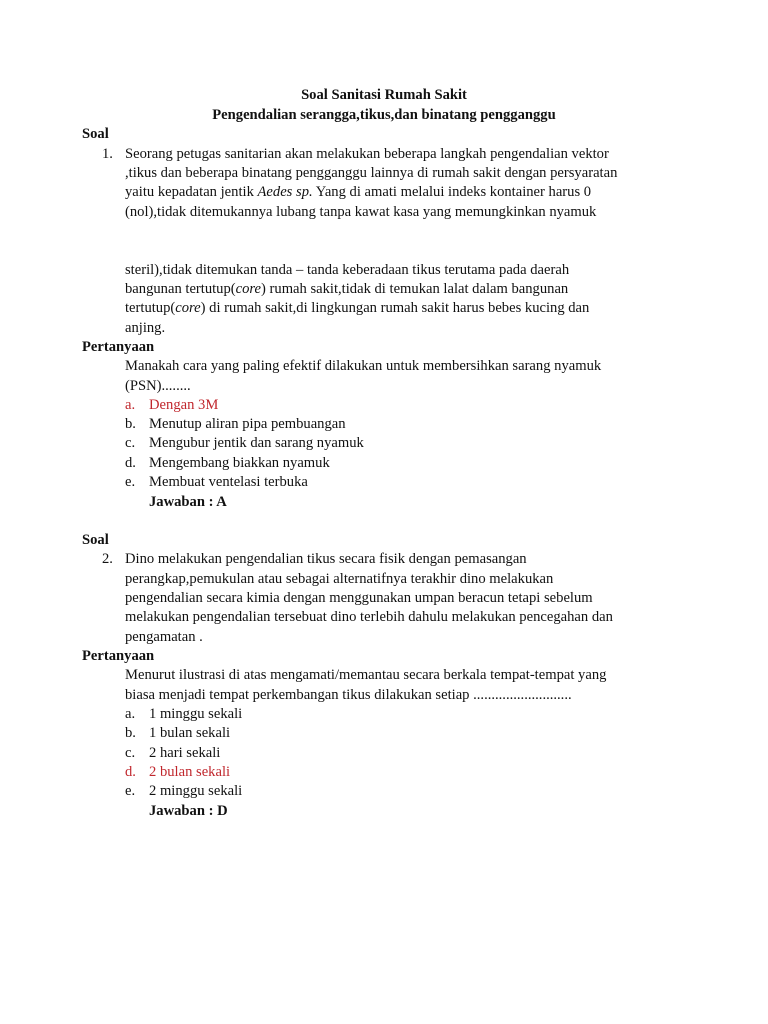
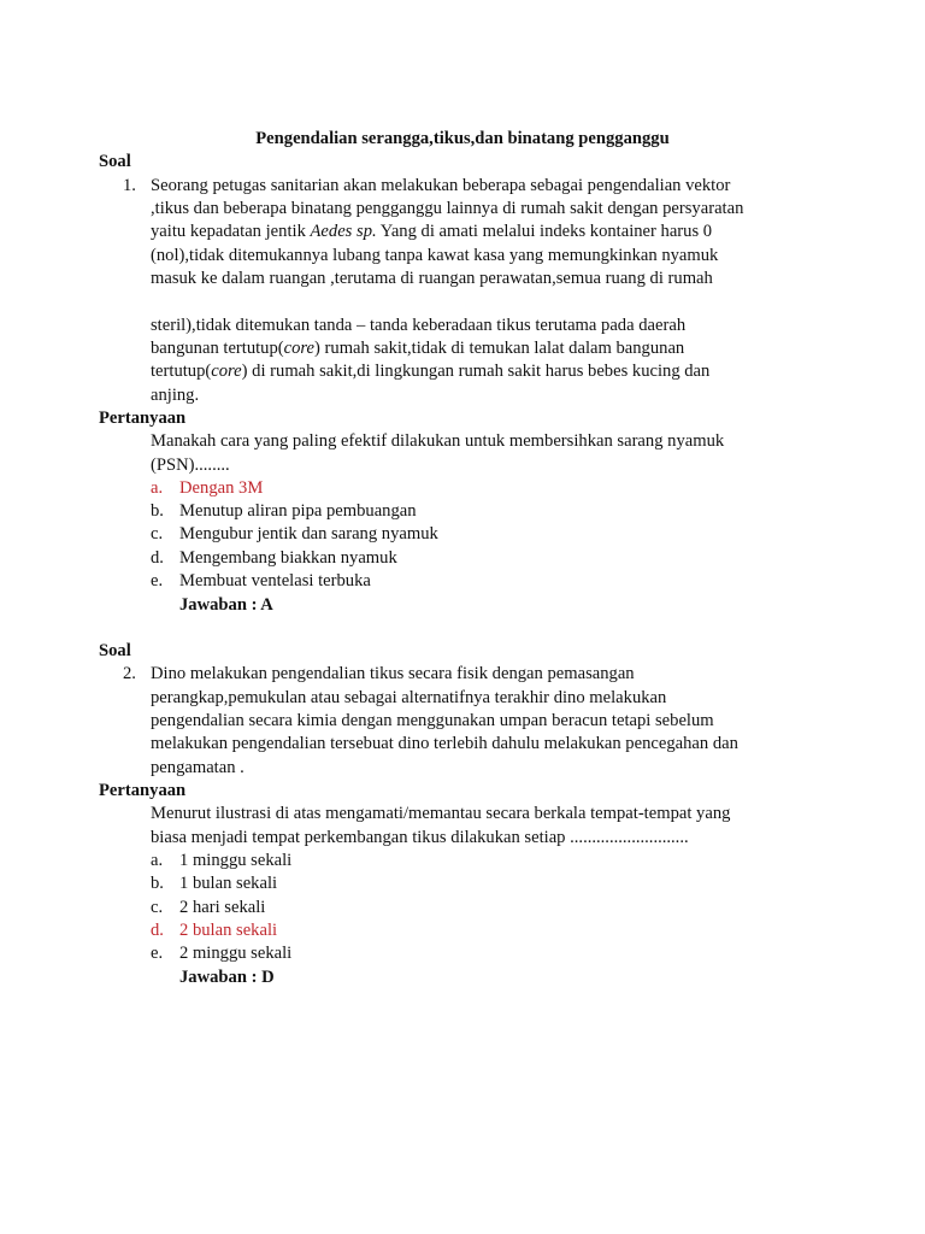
- Soal Sanitasi Rumah Sakit
  Pengendalian serangga,tikus,dan binatang pengganggu
  Soal
  1.
- Seorang petugas sanitarian akan melakukan beberapa langkah pengendalian vektor
+ Seorang petugas sanitarian akan melakukan beberapa sebagai pengendalian vektor
  ,tikus dan beberapa binatang pengganggu lainnya di rumah sakit dengan persyaratan
  yaitu kepadatan jentik Aedes sp. Yang di amati melalui indeks kontainer harus 0
  (nol),tidak ditemukannya lubang tanpa kawat kasa yang memungkinkan nyamuk
+ masuk ke dalam ruangan ,terutama di ruangan perawatan,semua ruang di rumah
  steril),tidak ditemukan tanda – tanda keberadaan tikus terutama pada daerah
  bangunan tertutup(core) rumah sakit,tidak di temukan lalat dalam bangunan
  tertutup(core) di rumah sakit,di lingkungan rumah sakit harus bebes kucing dan
  anjing.
  Pertanyaan
  Manakah cara yang paling efektif dilakukan untuk membersihkan sarang nyamuk
  (PSN)........
  a.
  Dengan 3M
  b.
  Menutup aliran pipa pembuangan
  c.
  Mengubur jentik dan sarang nyamuk
  d.
  Mengembang biakkan nyamuk
  e.
  Membuat ventelasi terbuka
  Jawaban : A
  Soal
  2.
  Dino melakukan pengendalian tikus secara fisik dengan pemasangan
  perangkap,pemukulan atau sebagai alternatifnya terakhir dino melakukan
  pengendalian secara kimia dengan menggunakan umpan beracun tetapi sebelum
  melakukan pengendalian tersebuat dino terlebih dahulu melakukan pencegahan dan
  pengamatan .
  Pertanyaan
  Menurut ilustrasi di atas mengamati/memantau secara berkala tempat-tempat yang
  biasa menjadi tempat perkembangan tikus dilakukan setiap ...........................
  a.
  1 minggu sekali
  b.
  1 bulan sekali
  c.
  2 hari sekali
  d.
  2 bulan sekali
  e.
  2 minggu sekali
  Jawaban : D
